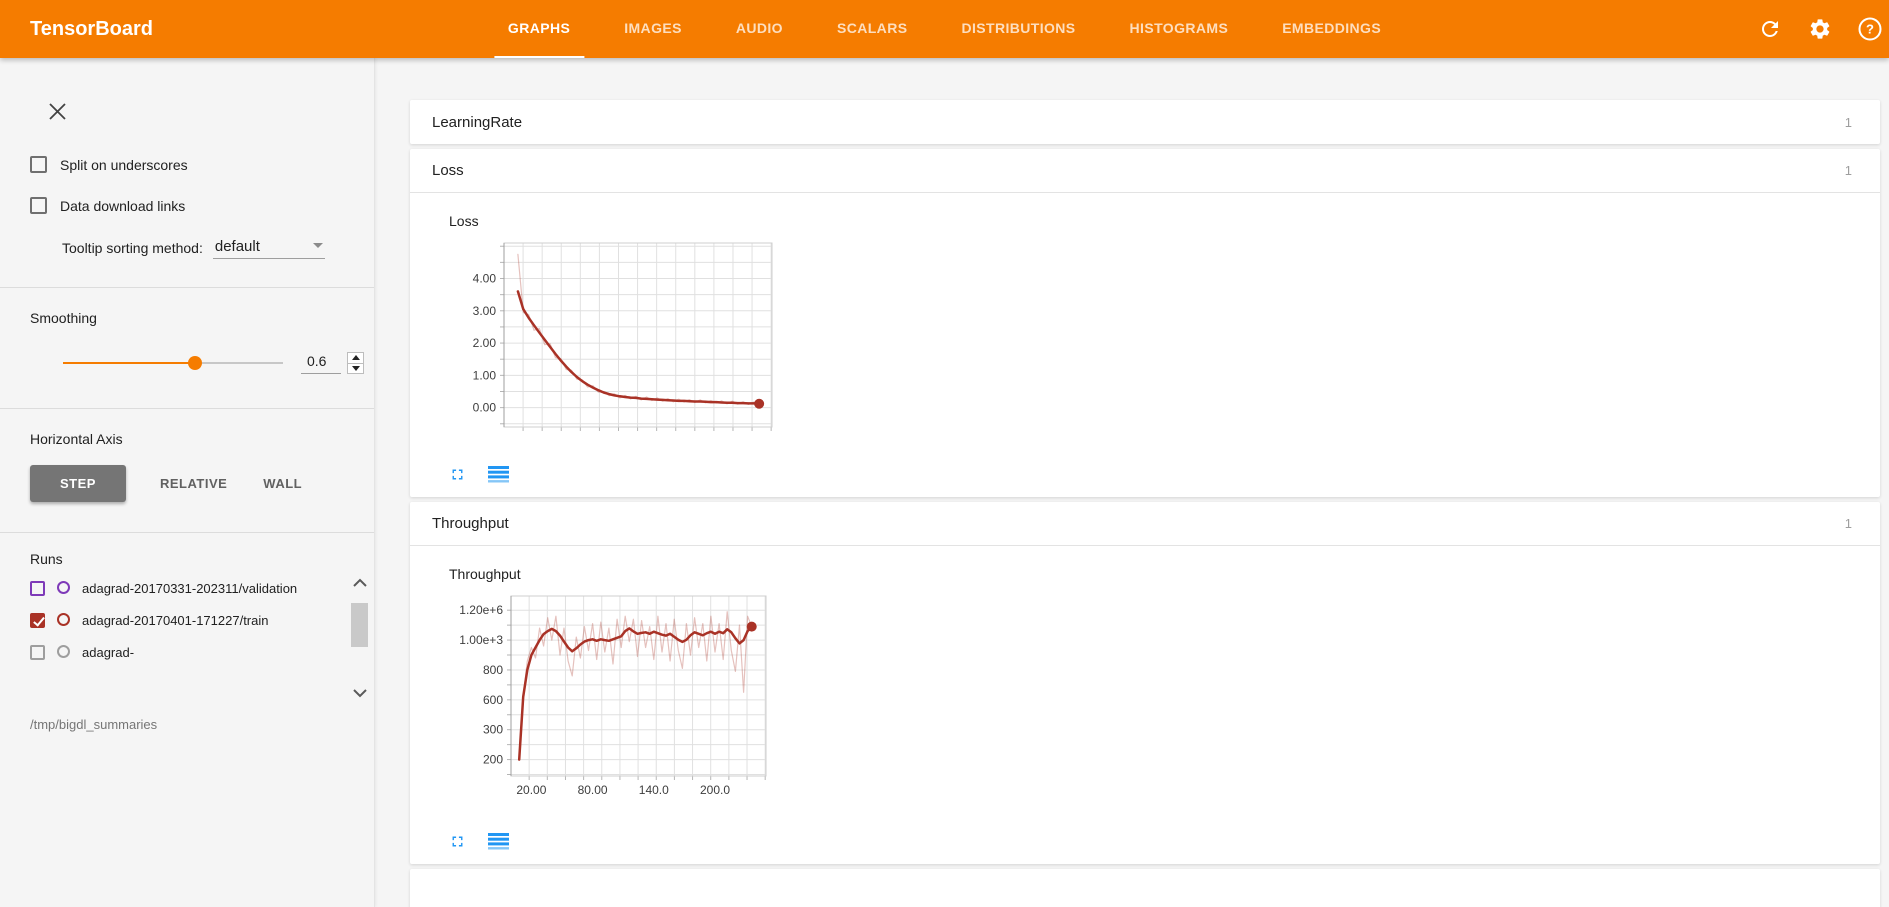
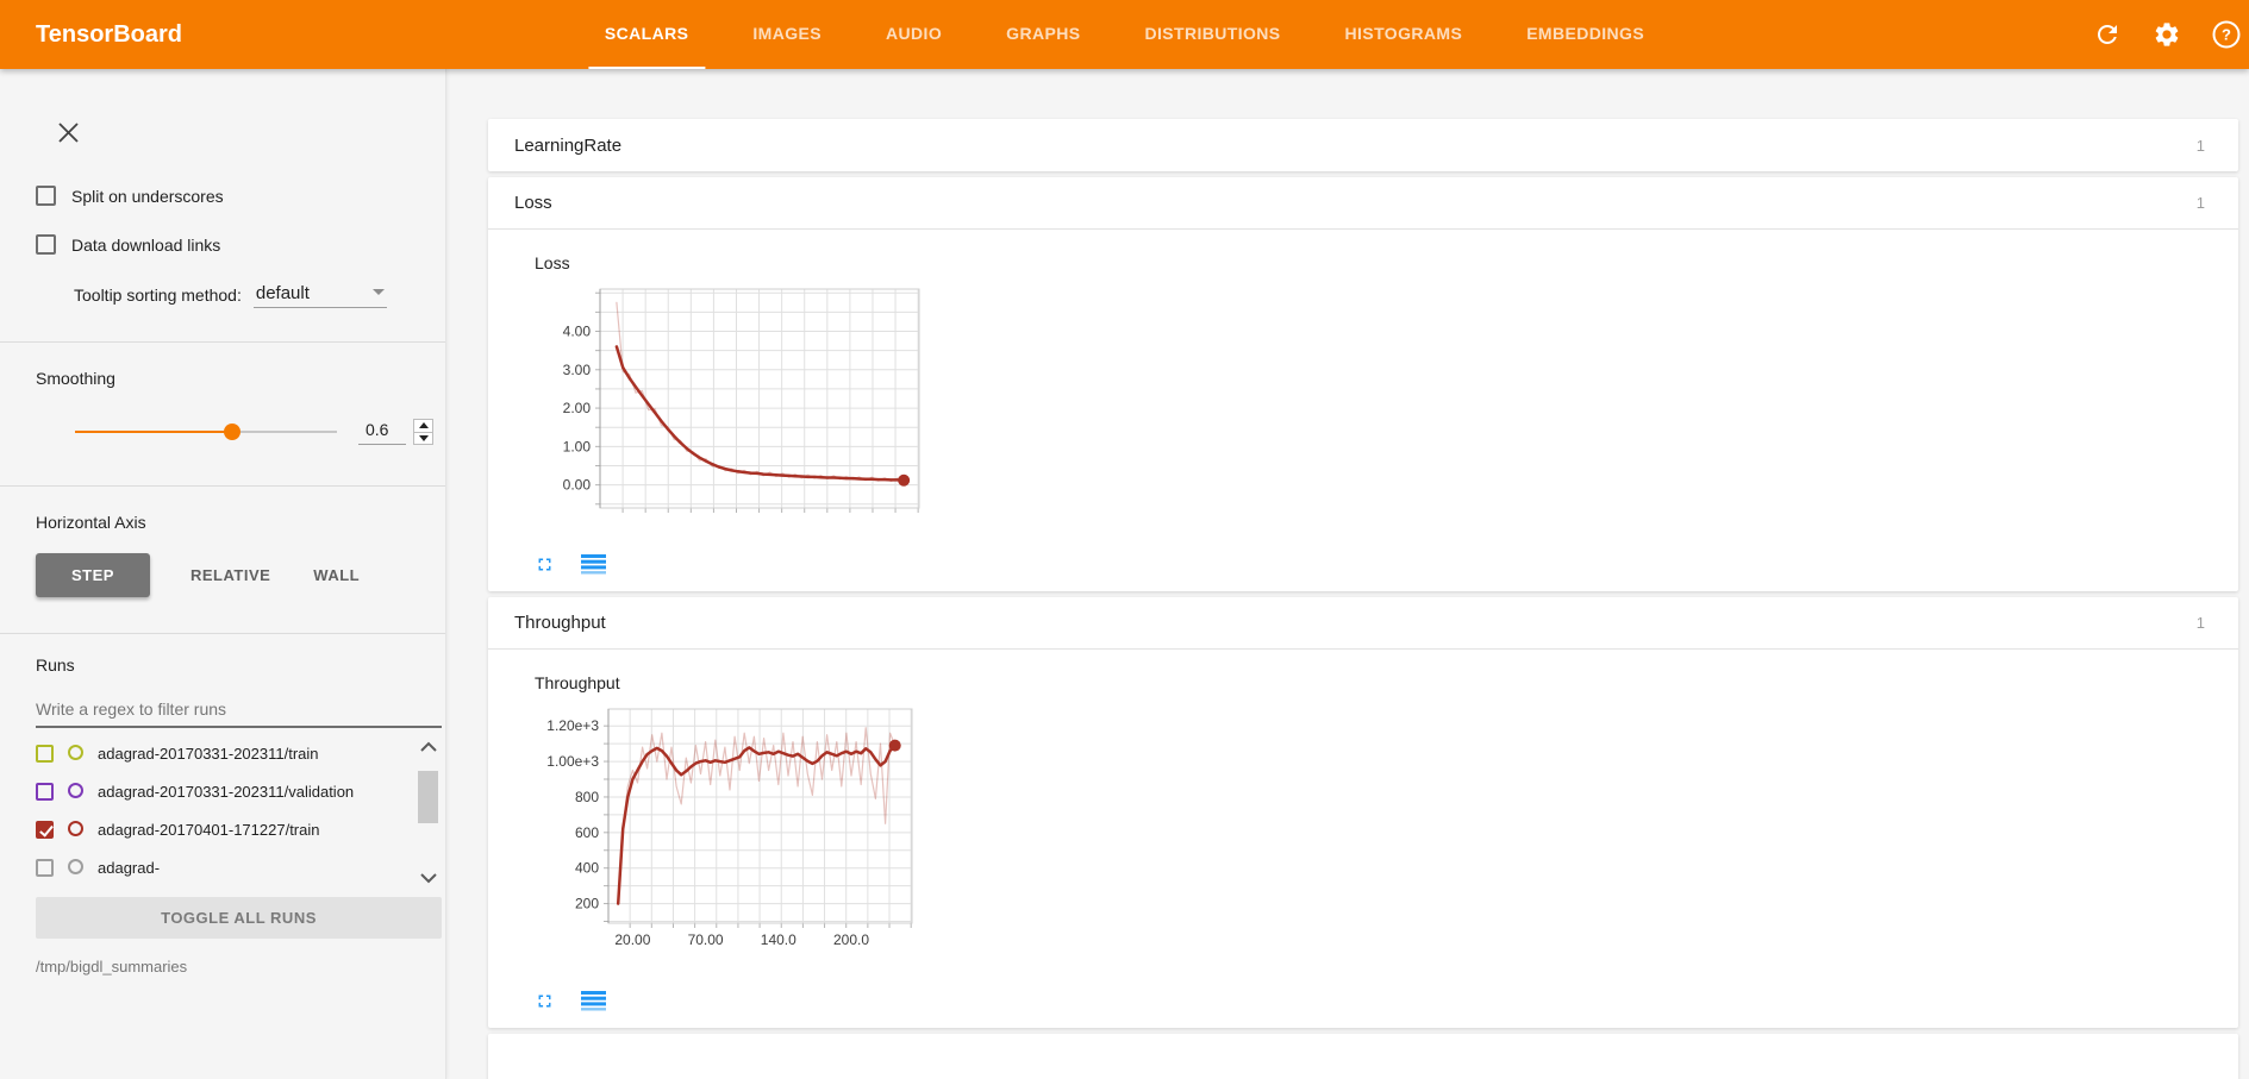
  TensorBoard
- GRAPHS
+ SCALARS
  IMAGES
  AUDIO
- SCALARS
+ GRAPHS
  DISTRIBUTIONS
  HISTOGRAMS
  EMBEDDINGS
  ?
  Split on underscores
  Data download links
  Tooltip sorting method:
  default
  Smoothing
  0.6
  Horizontal Axis
  STEP
  RELATIVE
  WALL
  Runs
+ Write a regex to filter runs
+ adagrad-20170331-202311/train
  adagrad-20170331-202311/validation
  adagrad-20170401-171227/train
  adagrad-
+ TOGGLE ALL RUNS
  /tmp/bigdl_summaries
  LearningRate
  1
  Loss
  1
  Loss
  0.00
  1.00
  2.00
  3.00
  4.00
  Throughput
  1
  Throughput
  200
- 300
+ 400
  600
  800
  1.00e+3
- 1.20e+6
+ 1.20e+3
  20.00
- 80.00
+ 70.00
  140.0
  200.0
